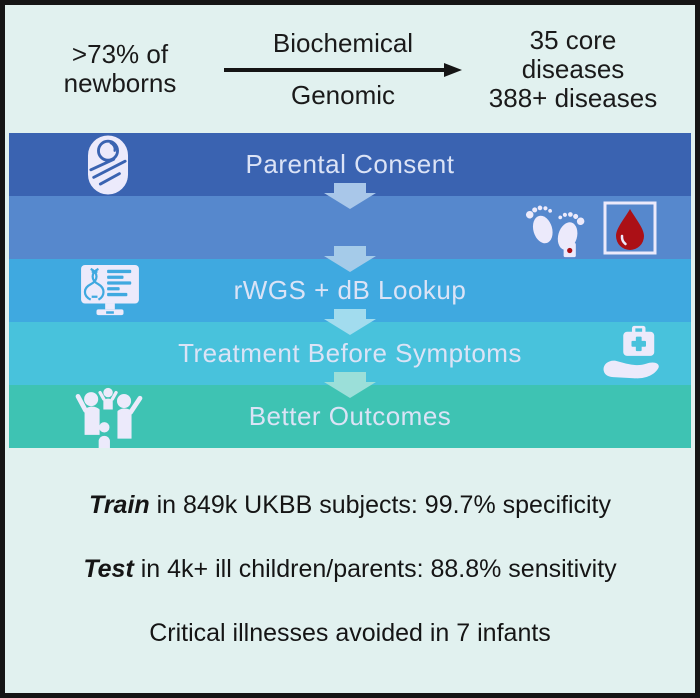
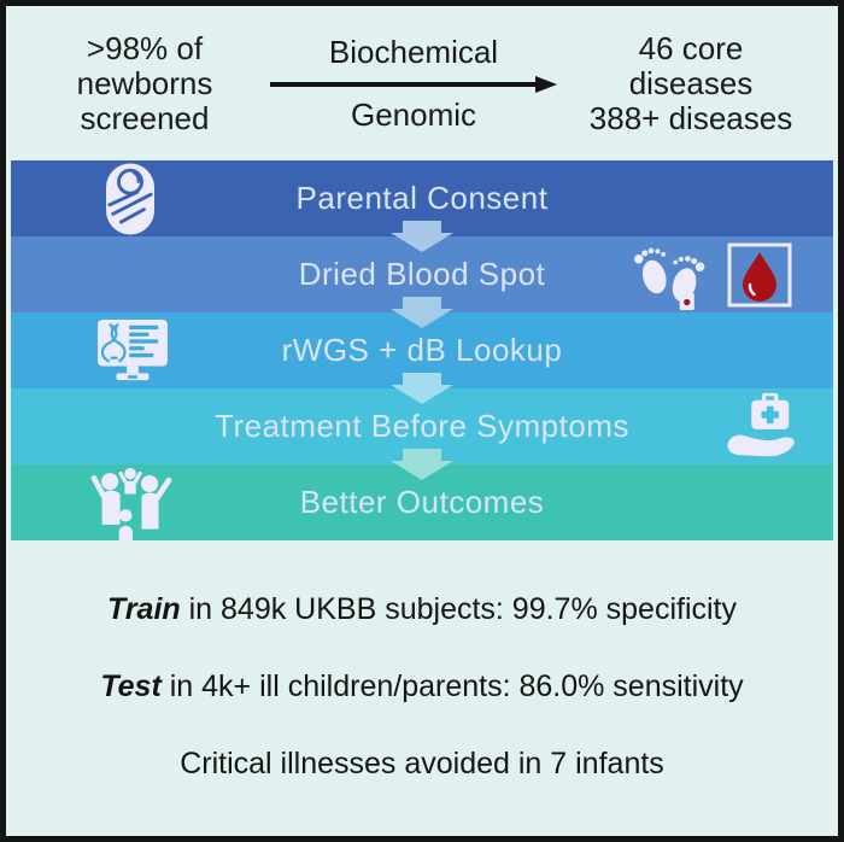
- >73% of
+ >98% of
  newborns
+ screened
  Biochemical
  Genomic
- 35 core
+ 46 core
  diseases
  388+ diseases
  Parental Consent
+ Dried Blood Spot
  rWGS + dB Lookup
  Treatment Before Symptoms
  Better Outcomes
  Train in 849k UKBB subjects: 99.7% specificity
- Test in 4k+ ill children/parents: 88.8% sensitivity
+ Test in 4k+ ill children/parents: 86.0% sensitivity
  Critical illnesses avoided in 7 infants
